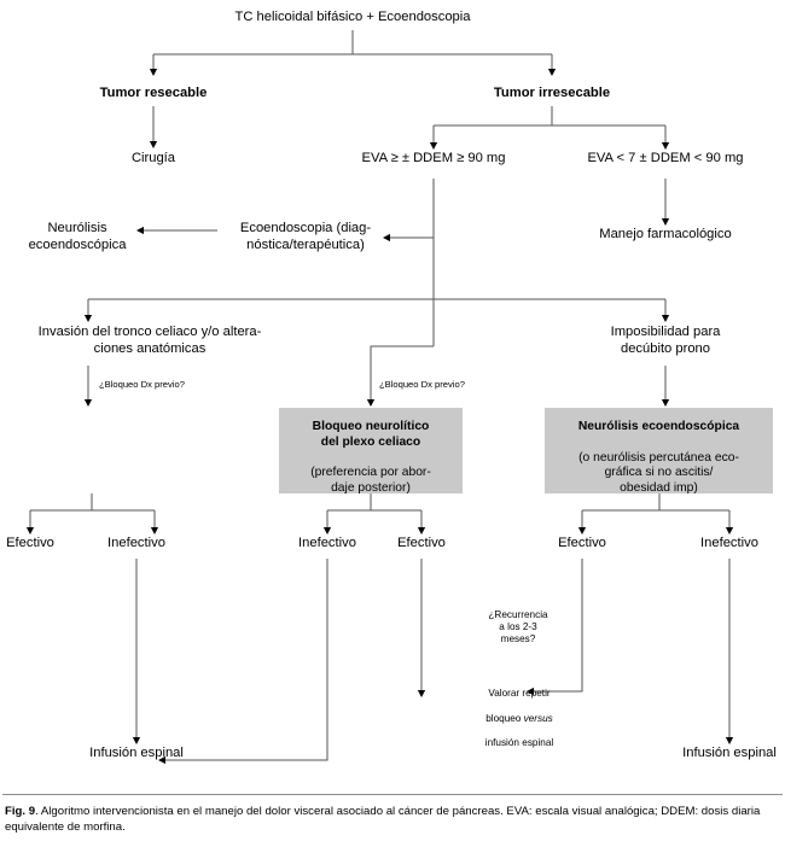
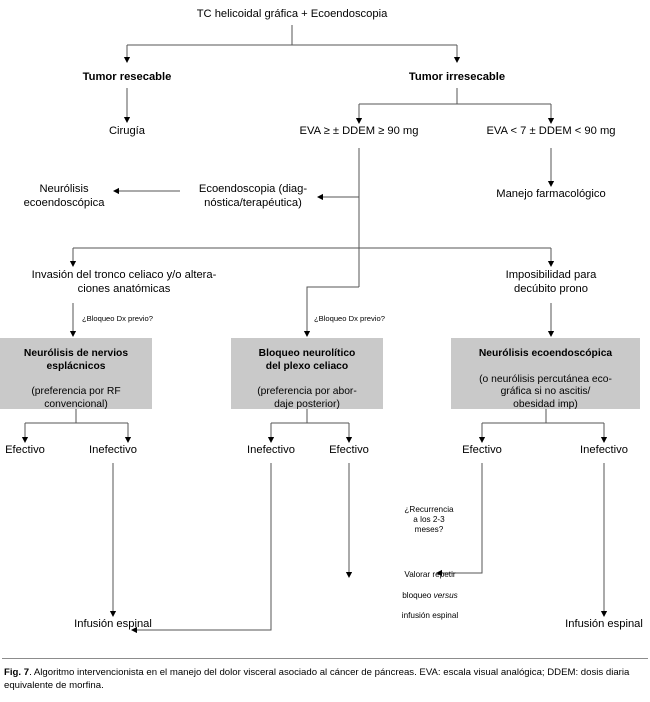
- TC helicoidal bifásico + Ecoendoscopia
+ TC helicoidal gráfica + Ecoendoscopia
  Tumor resecable
  Tumor irresecable
  Cirugía
  EVA ≥ ± DDEM ≥ 90 mg
  EVA < 7 ± DDEM < 90 mg
  Ecoendoscopia (diag-
  nóstica/terapéutica)
  Neurólisis
  ecoendoscópica
  Manejo farmacológico
  Invasión del tronco celiaco y/o altera-
  ciones anatómicas
  Imposibilidad para
  decúbito prono
  ¿Bloqueo Dx previo?
  ¿Bloqueo Dx previo?
+ Neurólisis de nervios
+ esplácnicos
+ (preferencia por RF
+ convencional)
  Bloqueo neurolítico
  del plexo celiaco
  (preferencia por abor-
  daje posterior)
  Neurólisis ecoendoscópica
  (o neurólisis percutánea eco-
  gráfica si no ascitis/
  obesidad imp)
  Efectivo
  Inefectivo
  Inefectivo
  Efectivo
  Efectivo
  Inefectivo
  ¿Recurrencia
  a los 2-3
  meses?
  Valorar repetir
  bloqueo versus
  infusión espinal
  Infusión espinal
  Infusión espinal
- Fig. 9. Algoritmo intervencionista en el manejo del dolor visceral asociado al cáncer de páncreas. EVA: escala visual analógica; DDEM: dosis diaria equivalente de morfina.
+ Fig. 7. Algoritmo intervencionista en el manejo del dolor visceral asociado al cáncer de páncreas. EVA: escala visual analógica; DDEM: dosis diaria equivalente de morfina.
